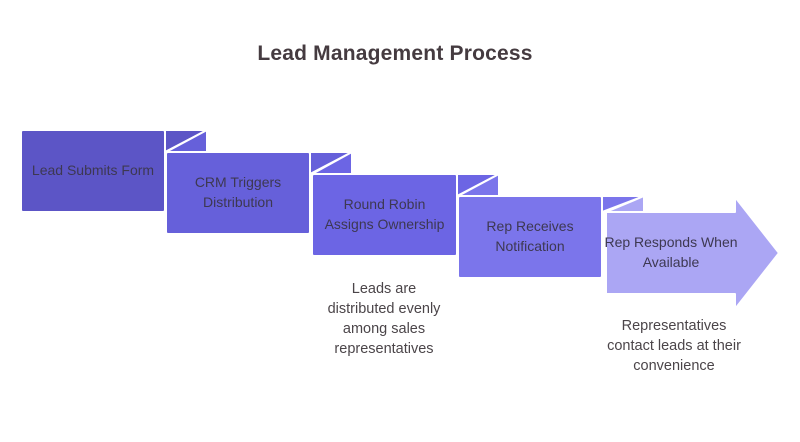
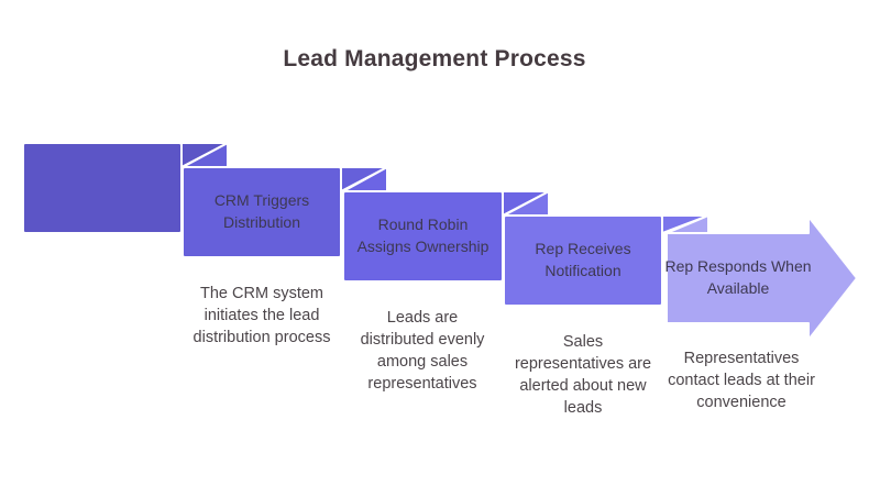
  Lead Management Process
- Lead Submits Form
  CRM Triggers
  Distribution
  Round Robin
  Assigns Ownership
  Rep Receives
  Notification
  Rep Responds When
  Available
+ The CRM system
+ initiates the lead
+ distribution process
  Leads are
  distributed evenly
  among sales
  representatives
+ Sales
+ representatives are
+ alerted about new
+ leads
  Representatives
  contact leads at their
  convenience
